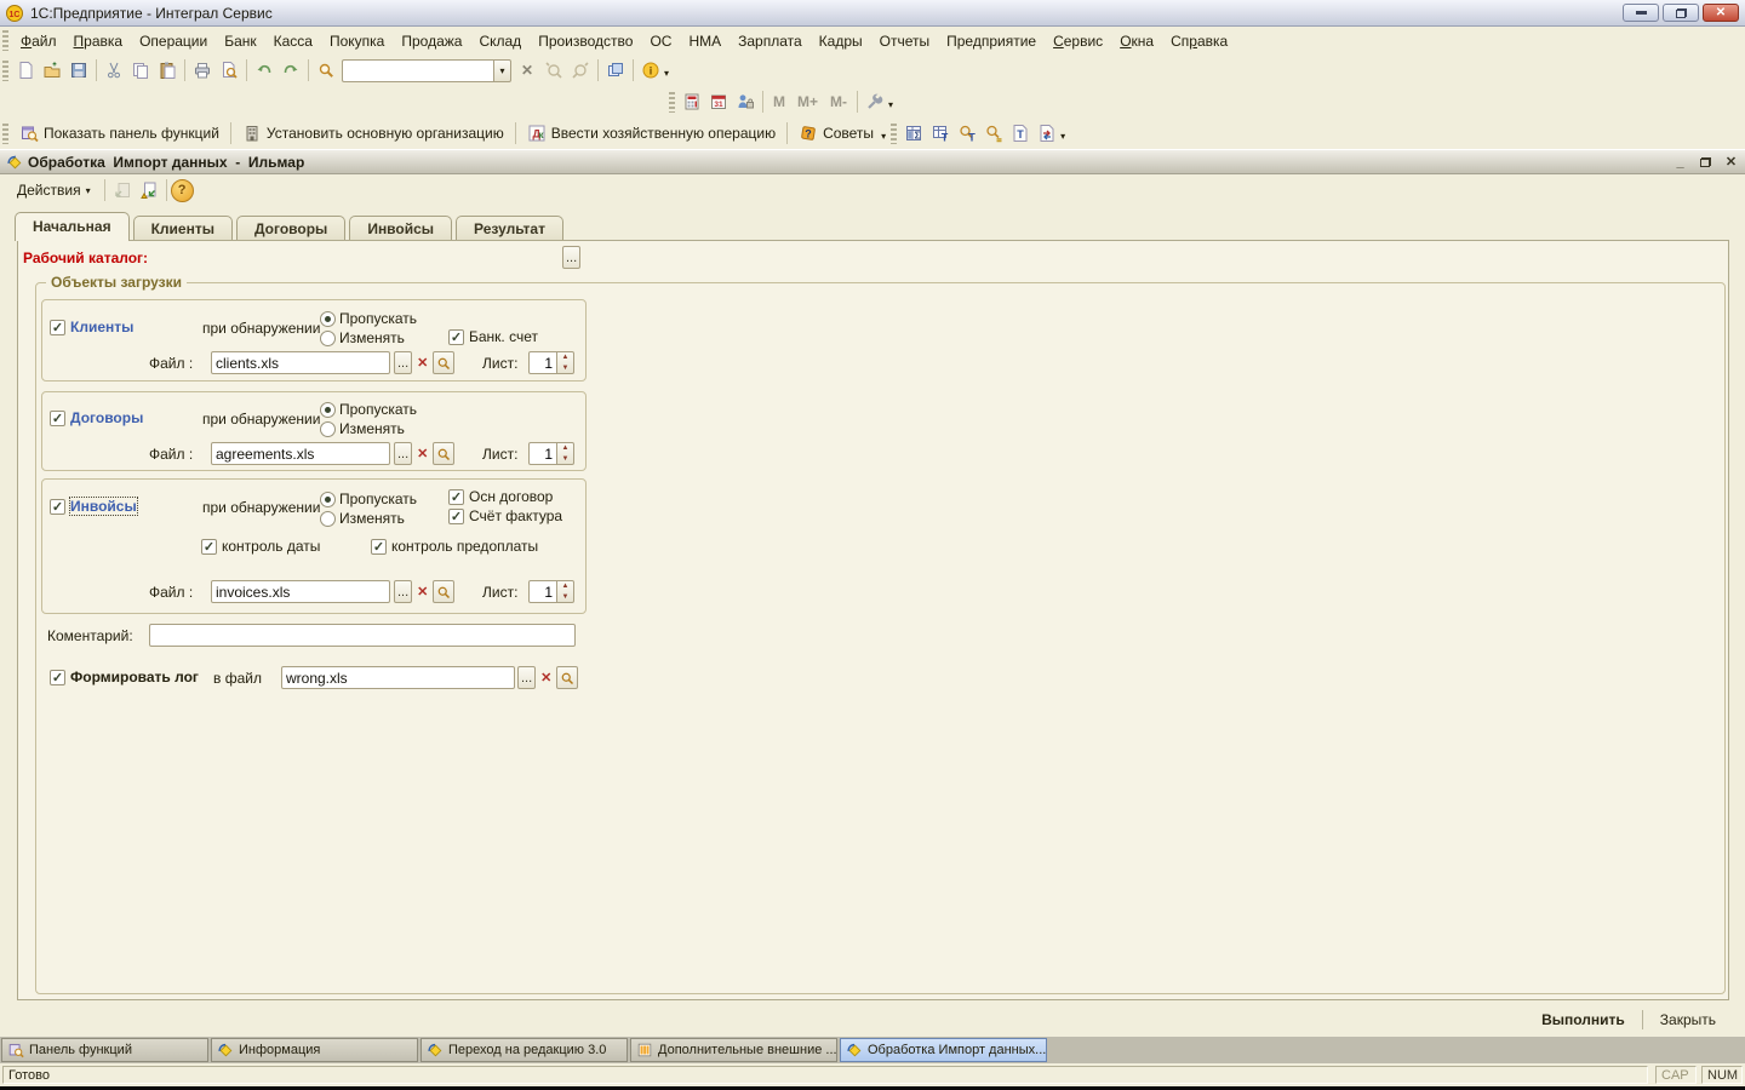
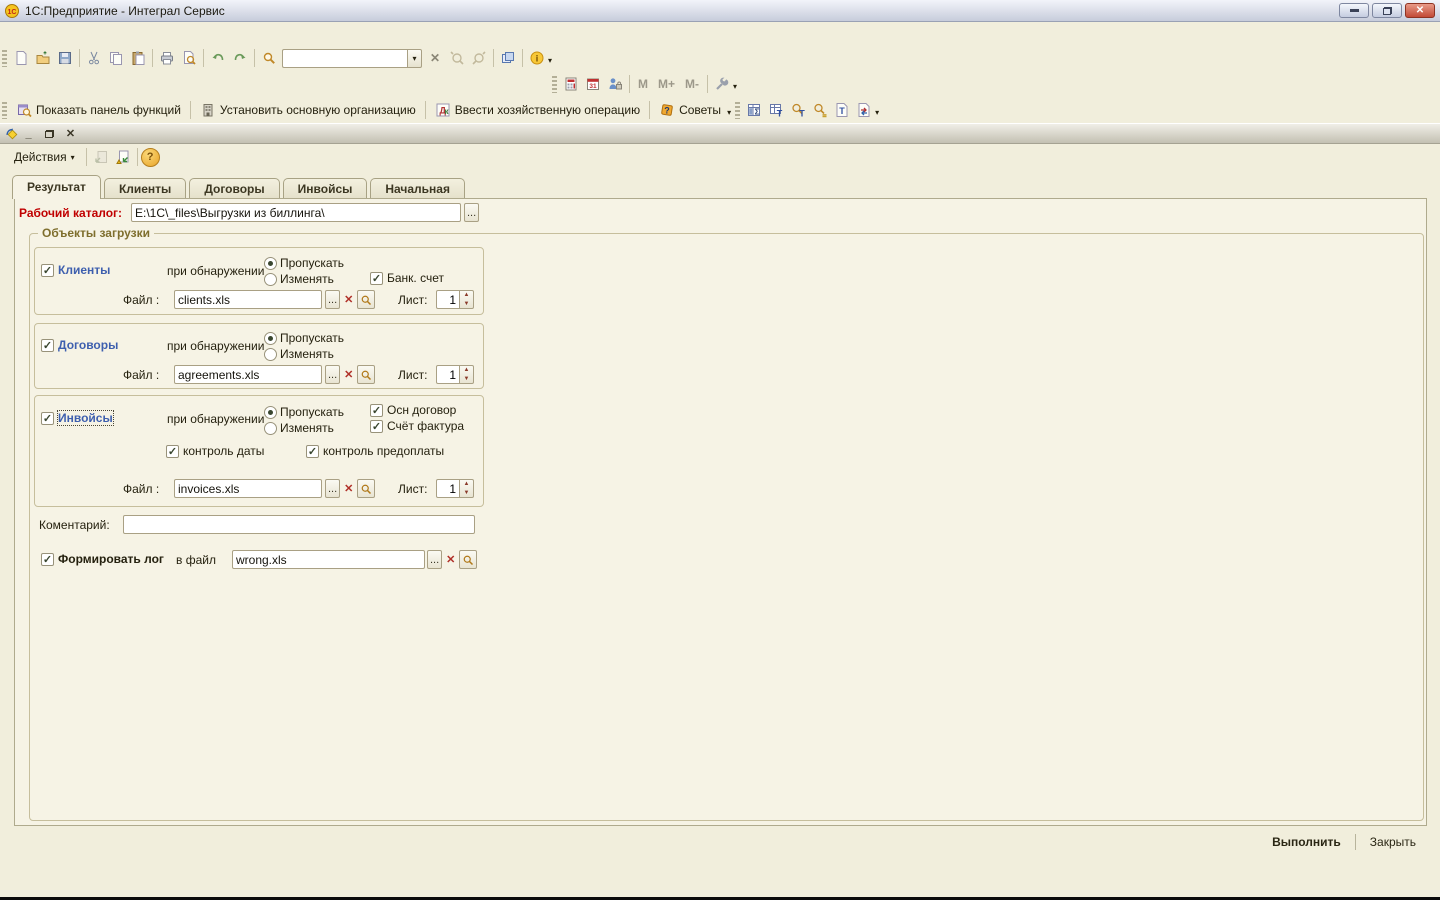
  1С:Предприятие - Интеграл Сервис
  ✕
- Файл
- Правка
- Операции
- Банк
- Касса
- Покупка
- Продажа
- Склад
- Производство
- ОС
- НМА
- Зарплата
- Кадры
- Отчеты
- Предприятие
- Сервис
- Окна
- Справка
  ▾
  ✕
  i
  ▾
  M
  M+
  M-
  ▾
  Показать панель функций
  Установить основную организацию
  Д
  к
  Ввести хозяйственную операцию
  ?
  Советы
  ▾
  Σ
  T
  T
  T
  ▾
- Обработка Импорт данных - Ильмар
  _
  ✕
  Действия
  ▾
  ?
- Начальная
+ Результат
  Клиенты
  Договоры
  Инвойсы
- Результат
+ Начальная
  Рабочий каталог:
+ E:\1C\_files\Выгрузки из биллинга\
  ...
  Объекты загрузки
  ✓
  Клиенты
  при обнаружении
  Пропускать
  Изменять
  ✓
  Банк. счет
  Файл :
  clients.xls
  ...
  ✕
  Лист:
  1
  ✓
  Договоры
  при обнаружении
  Пропускать
  Изменять
  Файл :
  agreements.xls
  ...
  ✕
  Лист:
  1
  ✓
  Инвойсы
  при обнаружении
  Пропускать
  Изменять
  ✓
  Осн договор
  ✓
  Счёт фактура
  ✓
  контроль даты
  ✓
  контроль предоплаты
  Файл :
  invoices.xls
  ...
  ✕
  Лист:
  1
  Коментарий:
  ✓
  Формировать лог
  в файл
  wrong.xls
  ...
  ✕
  Выполнить
  Закрыть
- Панель функций
- Информация
- Переход на редакцию 3.0
- Дополнительные внешние ...
- Обработка Импорт данных...
- Готово
- CAP
- NUM
